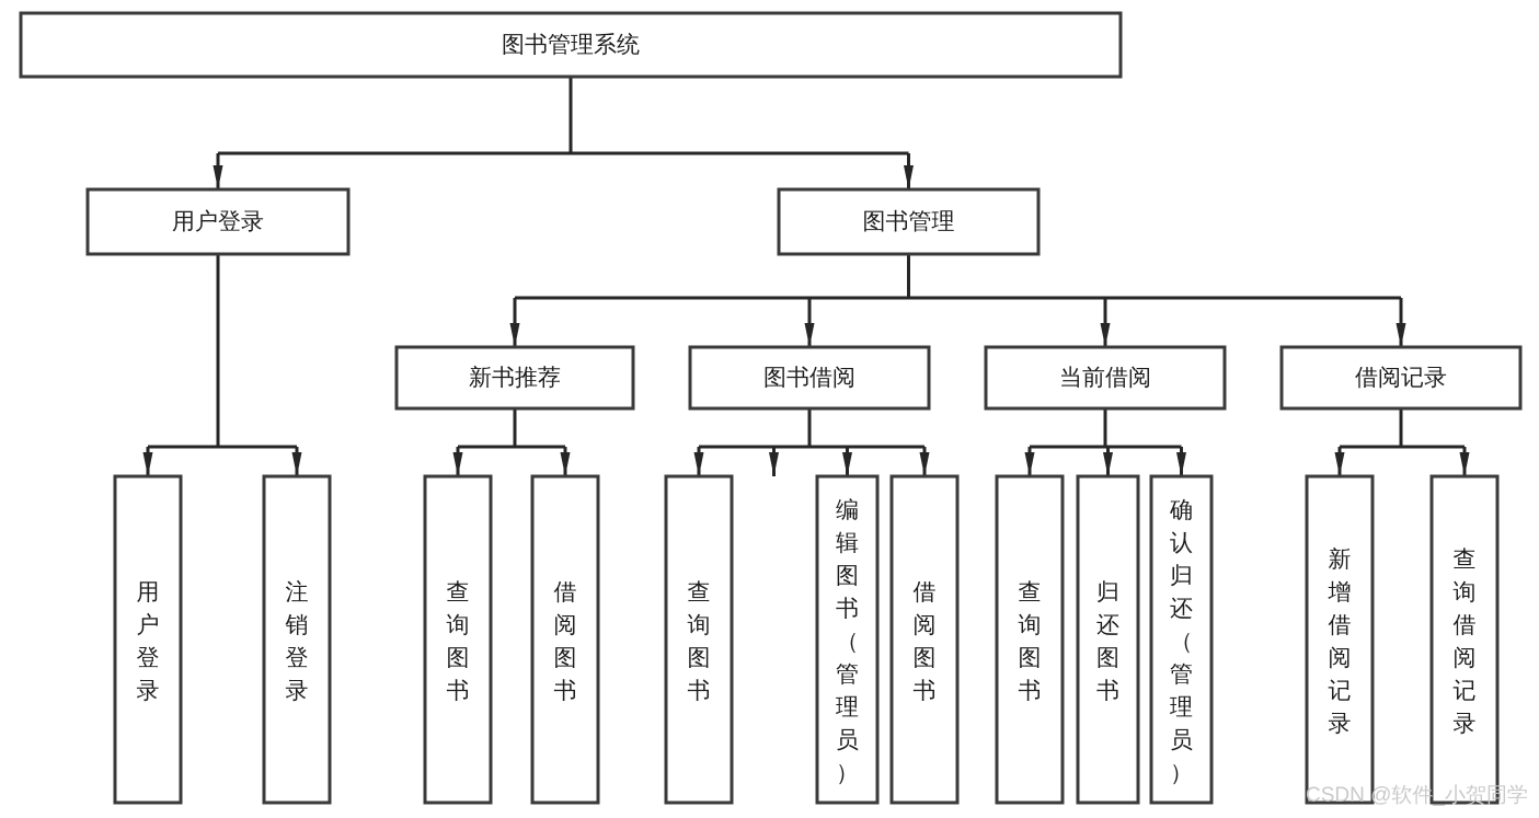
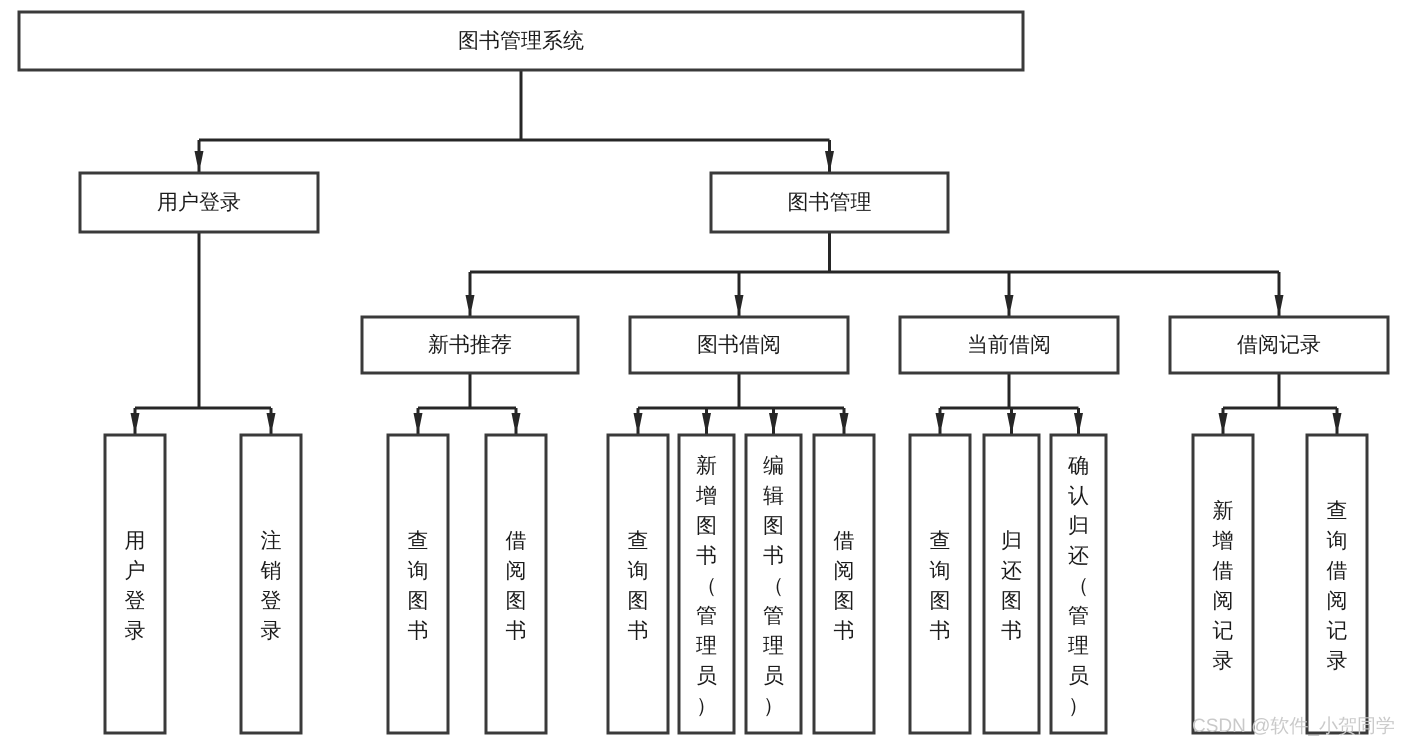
  图书管理系统
  用户登录
  图书管理
  新书推荐
  图书借阅
  当前借阅
  借阅记录
  用户登录
  注销登录
  查询图书
  借阅图书
  查询图书
+ 新增图书（管理员）
  编辑图书（管理员）
  借阅图书
  查询图书
  归还图书
  确认归还（管理员）
  新增借阅记录
  查询借阅记录
  CSDN @软件_小贺同学
